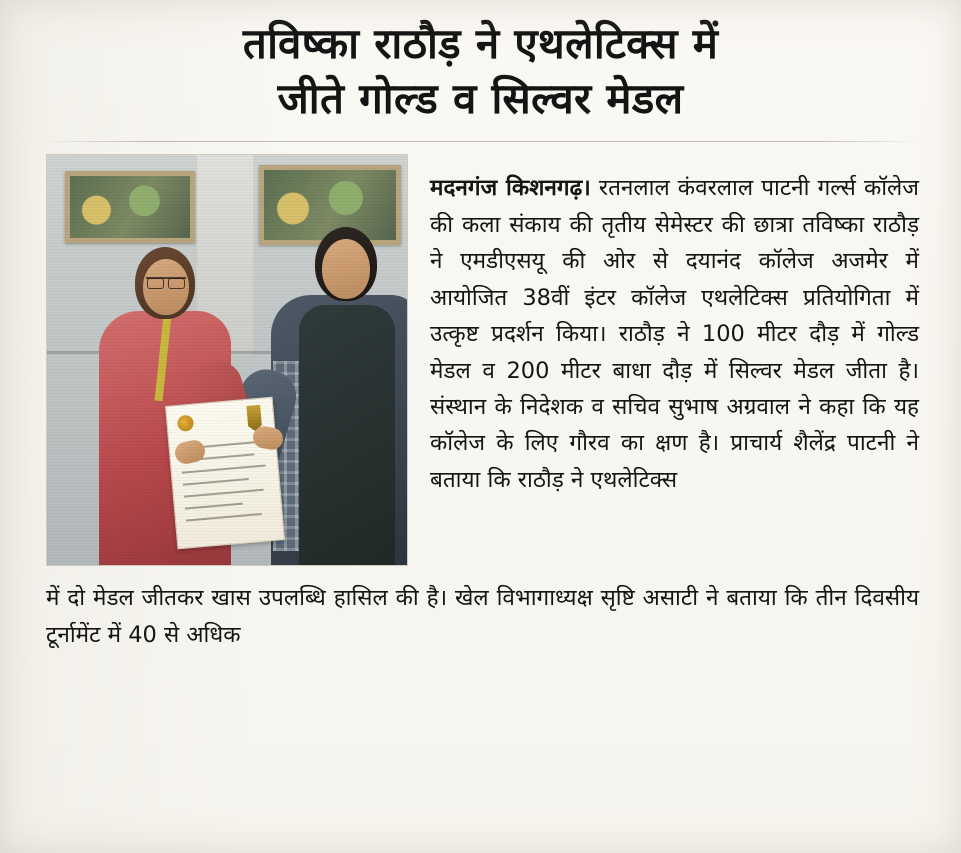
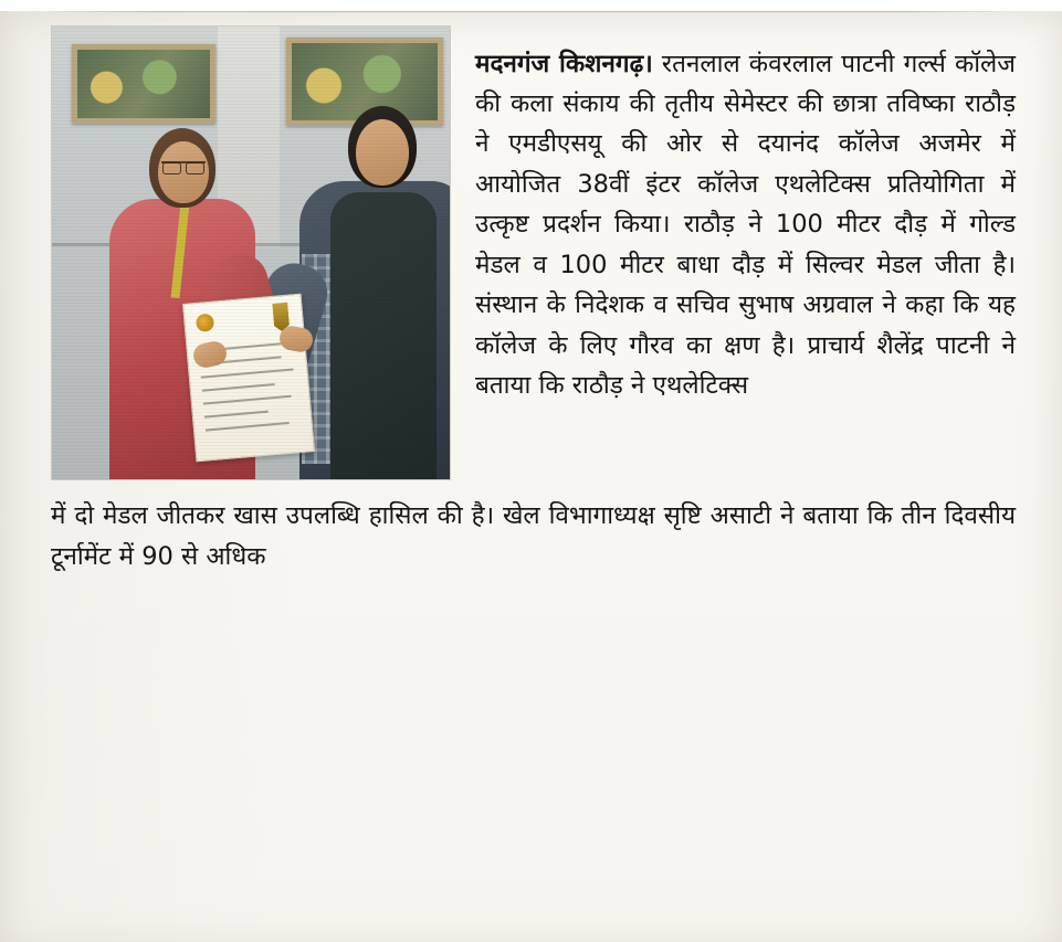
- तविष्का राठौड़ ने एथलेटिक्स में
- जीते गोल्ड व सिल्वर मेडल
- मदनगंज किशनगढ़। रतनलाल कंवरलाल पाटनी गर्ल्स कॉलेज की कला संकाय की तृतीय सेमेस्टर की छात्रा तविष्का राठौड़ ने एमडीएसयू की ओर से दयानंद कॉलेज अजमेर में आयोजित 38वीं इंटर कॉलेज एथलेटिक्स प्रतियोगिता में उत्कृष्ट प्रदर्शन किया। राठौड़ ने 100 मीटर दौड़ में गोल्ड मेडल व 200 मीटर बाधा दौड़ में सिल्वर मेडल जीता है। संस्थान के निदेशक व सचिव सुभाष अग्रवाल ने कहा कि यह कॉलेज के लिए गौरव का क्षण है। प्राचार्य शैलेंद्र पाटनी ने बताया कि राठौड़ ने एथलेटिक्स
+ मदनगंज किशनगढ़। रतनलाल कंवरलाल पाटनी गर्ल्स कॉलेज की कला संकाय की तृतीय सेमेस्टर की छात्रा तविष्का राठौड़ ने एमडीएसयू की ओर से दयानंद कॉलेज अजमेर में आयोजित 38वीं इंटर कॉलेज एथलेटिक्स प्रतियोगिता में उत्कृष्ट प्रदर्शन किया। राठौड़ ने 100 मीटर दौड़ में गोल्ड मेडल व 100 मीटर बाधा दौड़ में सिल्वर मेडल जीता है। संस्थान के निदेशक व सचिव सुभाष अग्रवाल ने कहा कि यह कॉलेज के लिए गौरव का क्षण है। प्राचार्य शैलेंद्र पाटनी ने बताया कि राठौड़ ने एथलेटिक्स
- में दो मेडल जीतकर खास उपलब्धि हासिल की है। खेल विभागाध्यक्ष सृष्टि असाटी ने बताया कि तीन दिवसीय टूर्नामेंट में 40 से अधिक
+ में दो मेडल जीतकर खास उपलब्धि हासिल की है। खेल विभागाध्यक्ष सृष्टि असाटी ने बताया कि तीन दिवसीय टूर्नामेंट में 90 से अधिक
